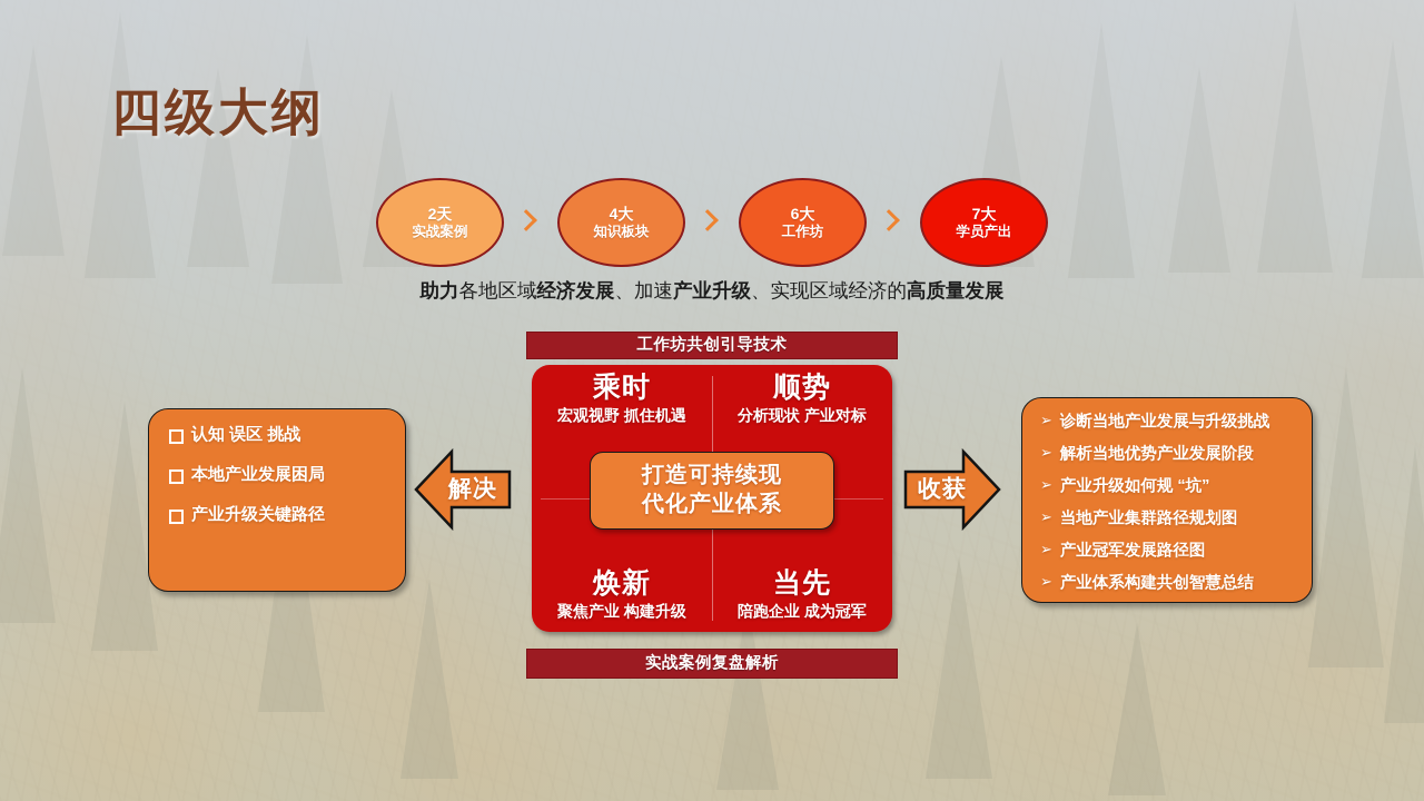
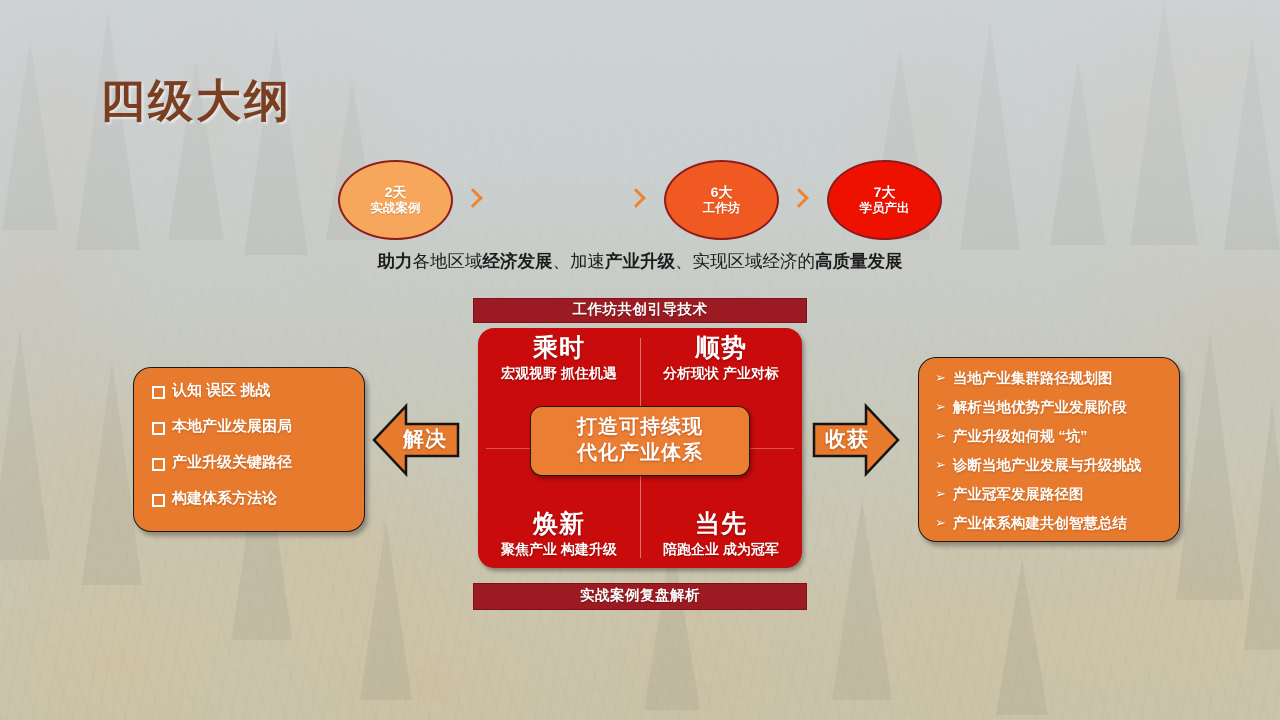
  四级大纲
  2天
  实战案例
- 4大
- 知识板块
  6大
  工作坊
  7大
  学员产出
  助力各地区域经济发展、加速产业升级、实现区域经济的高质量发展
  工作坊共创引导技术
  乘时
  宏观视野 抓住机遇
  顺势
  分析现状 产业对标
  焕新
  聚焦产业 构建升级
  当先
  陪跑企业 成为冠军
  打造可持续现
  代化产业体系
  实战案例复盘解析
  解决
  收获
  认知 误区 挑战
  本地产业发展困局
  产业升级关键路径
+ 构建体系方法论
  ➢
- 诊断当地产业发展与升级挑战
+ 当地产业集群路径规划图
  ➢
  解析当地优势产业发展阶段
  ➢
  产业升级如何规 “坑”
  ➢
- 当地产业集群路径规划图
+ 诊断当地产业发展与升级挑战
  ➢
  产业冠军发展路径图
  ➢
  产业体系构建共创智慧总结
